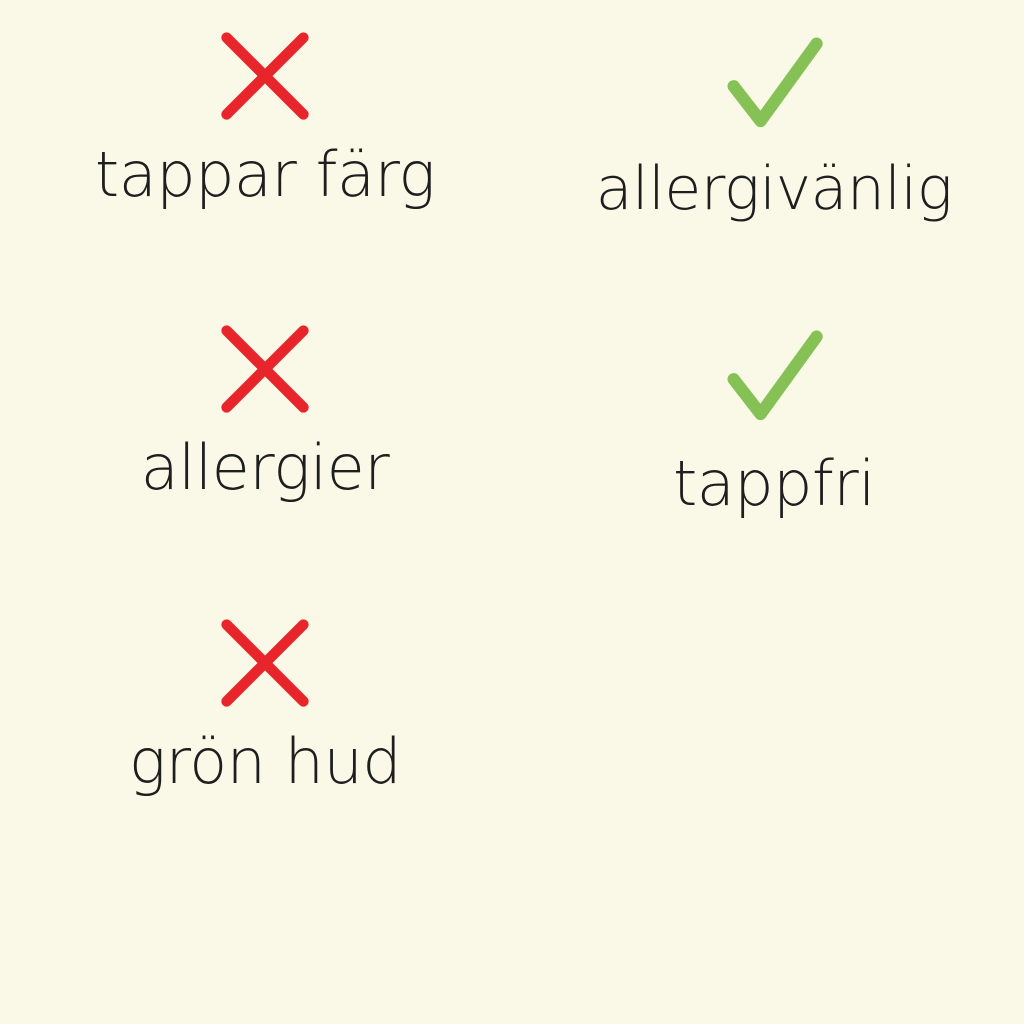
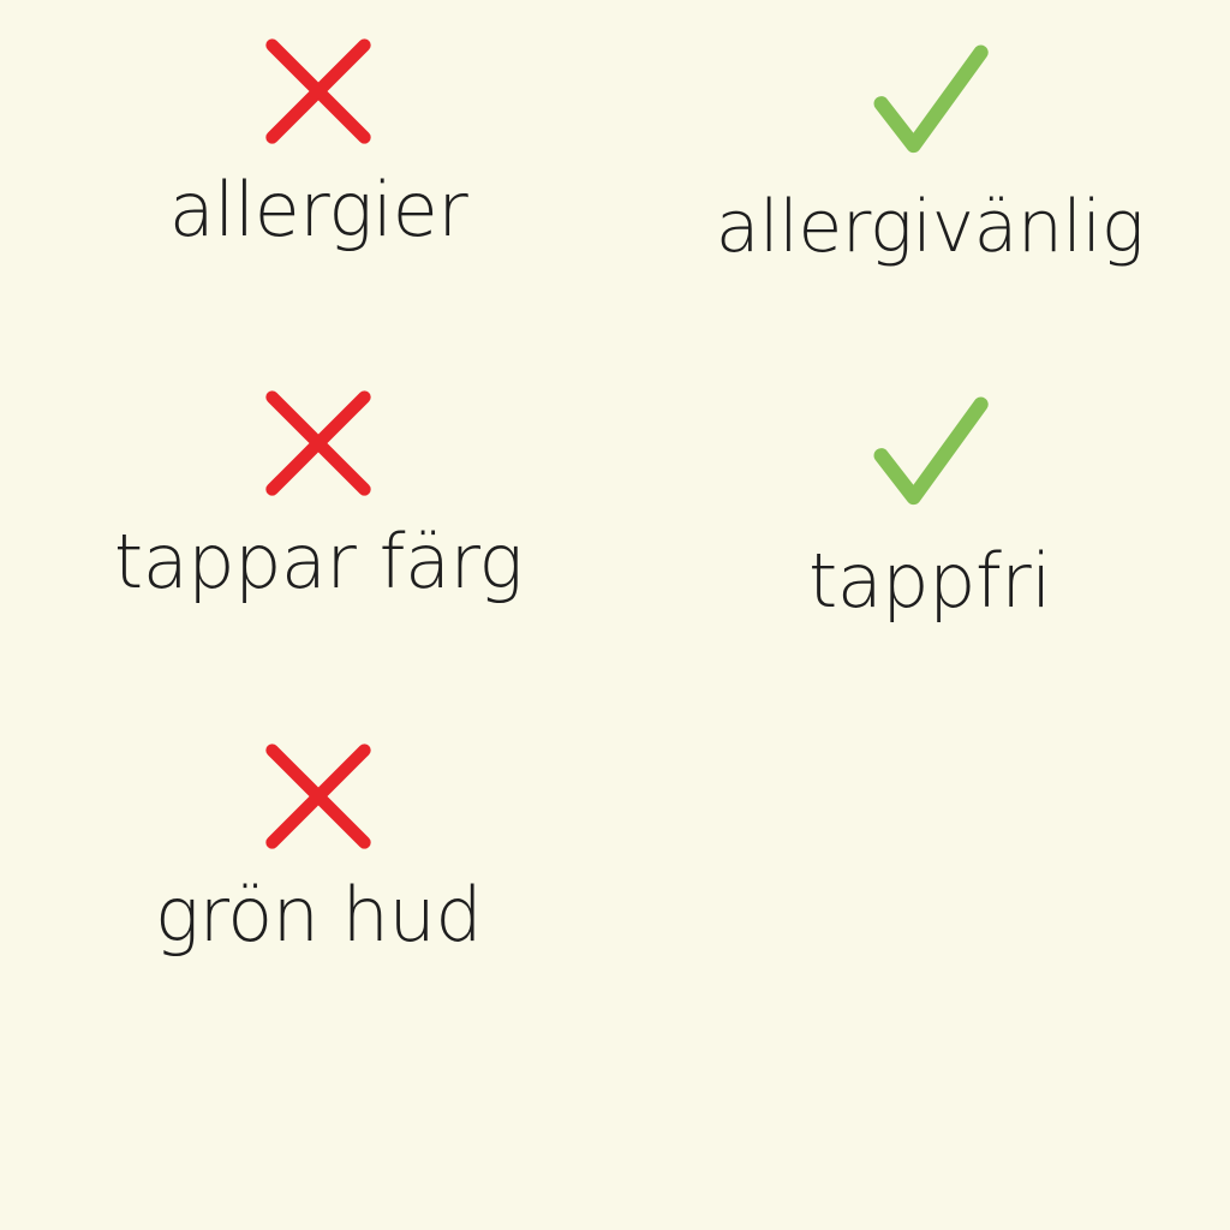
- tappar färg
+ allergier
  allergivänlig
- allergier
+ tappar färg
  tappfri
  grön hud
